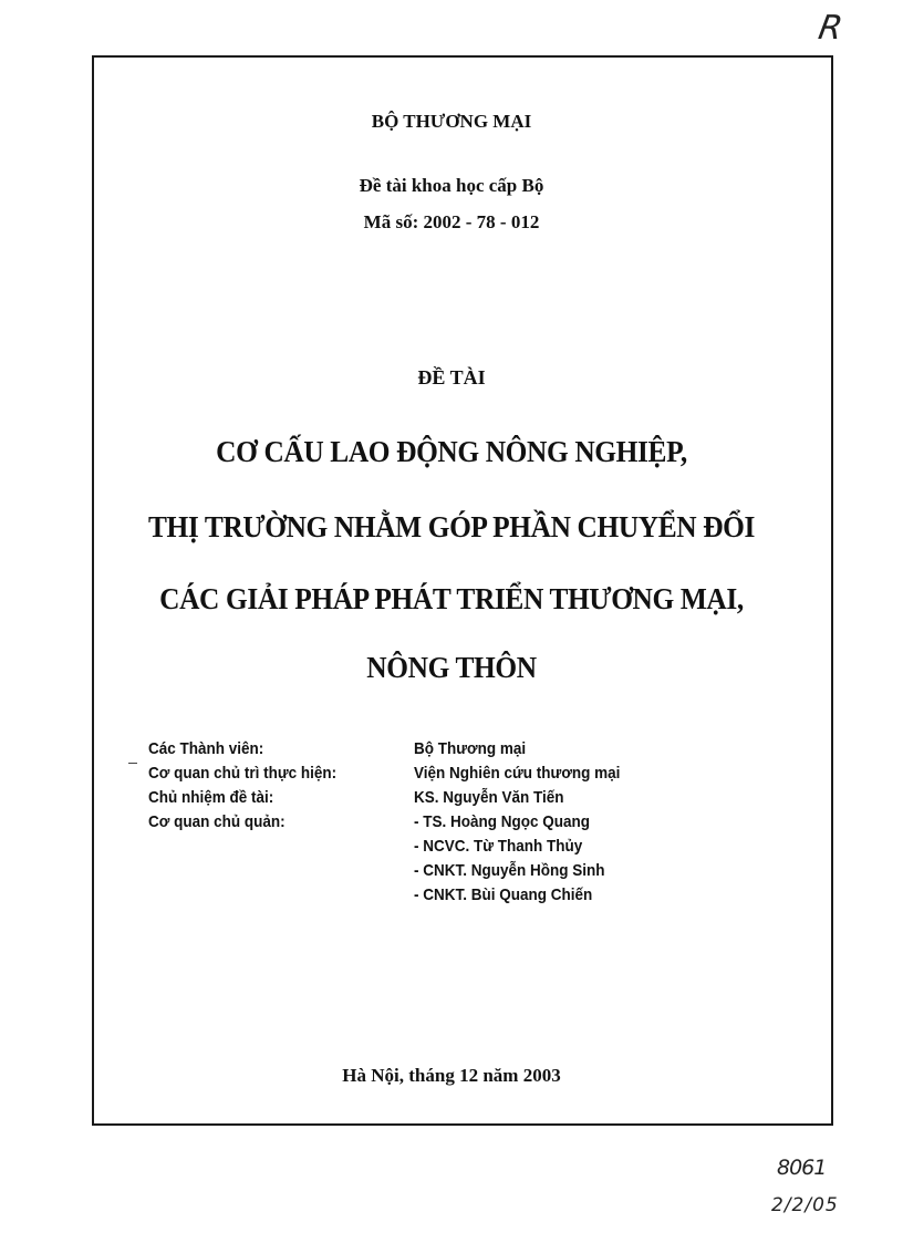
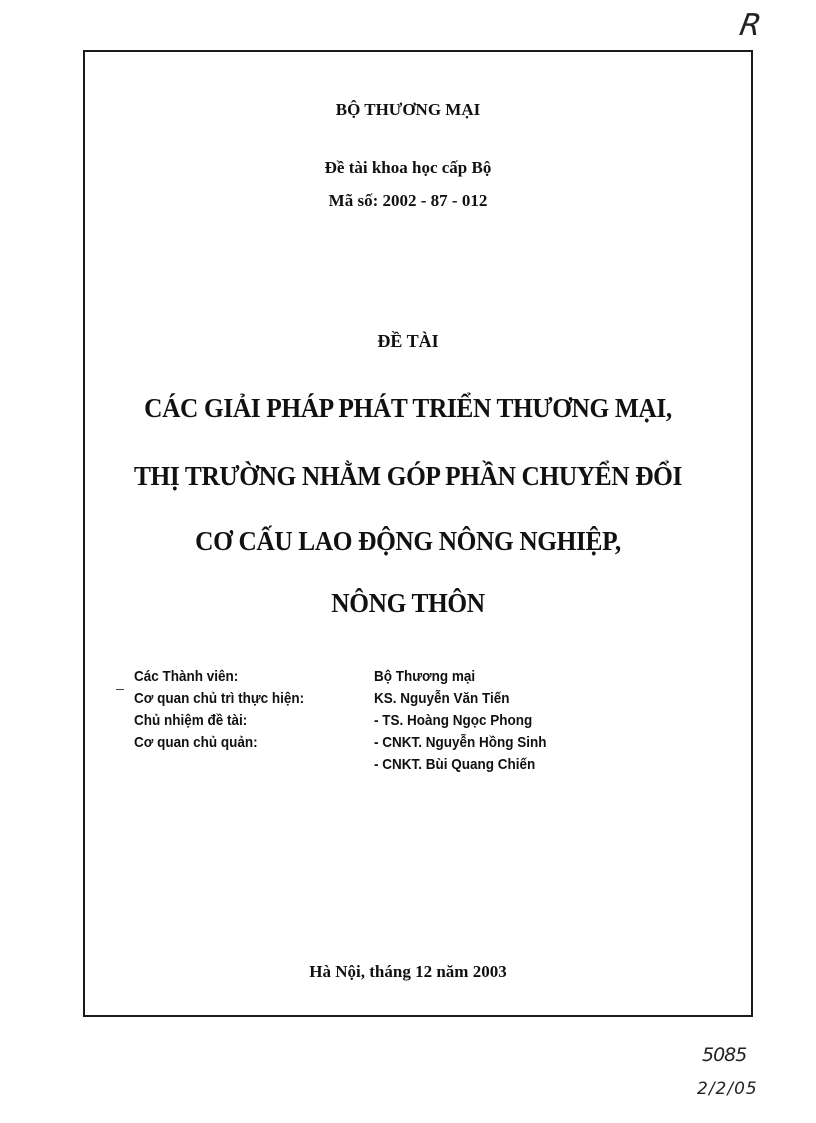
  BỘ THƯƠNG MẠI
  Đề tài khoa học cấp Bộ
- Mã số: 2002 - 78 - 012
+ Mã số: 2002 - 87 - 012
  ĐỀ TÀI
- CƠ CẤU LAO ĐỘNG NÔNG NGHIỆP,
+ CÁC GIẢI PHÁP PHÁT TRIỂN THƯƠNG MẠI,
  THỊ TRƯỜNG NHẰM GÓP PHẦN CHUYỂN ĐỔI
- CÁC GIẢI PHÁP PHÁT TRIỂN THƯƠNG MẠI,
+ CƠ CẤU LAO ĐỘNG NÔNG NGHIỆP,
  NÔNG THÔN
  Các Thành viên:
  Cơ quan chủ trì thực hiện:
  Chủ nhiệm đề tài:
  Cơ quan chủ quản:
  Bộ Thương mại
- Viện Nghiên cứu thương mại
  KS. Nguyễn Văn Tiến
- - TS. Hoàng Ngọc Quang
+ - TS. Hoàng Ngọc Phong
- - NCVC. Từ Thanh Thủy
  - CNKT. Nguyễn Hồng Sinh
  - CNKT. Bùi Quang Chiến
  Hà Nội, tháng 12 năm 2003
- 8061
+ 5085
  2/2/05
